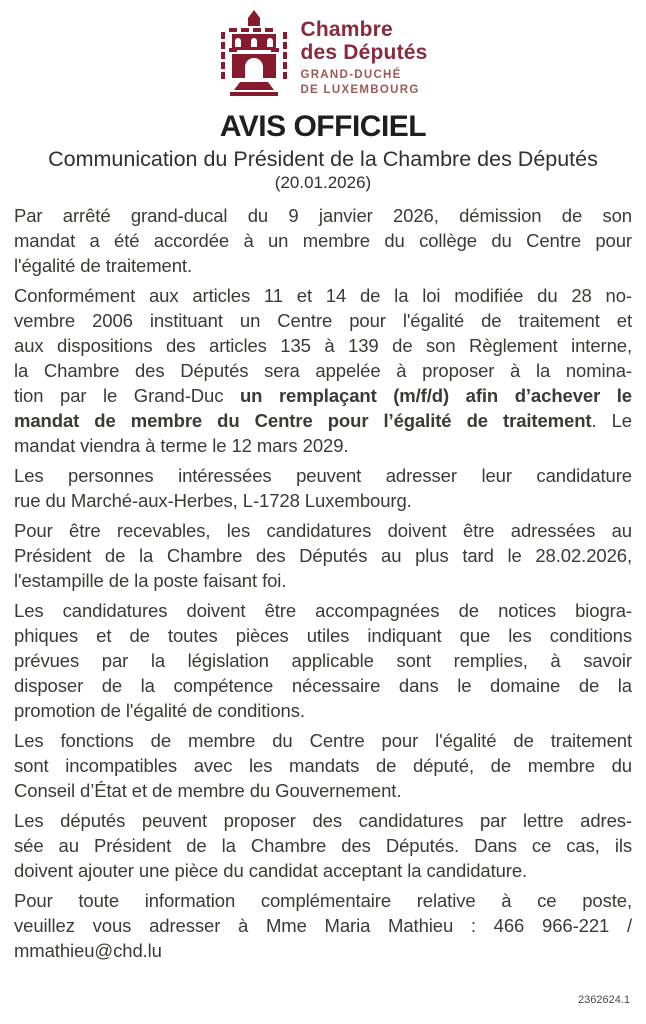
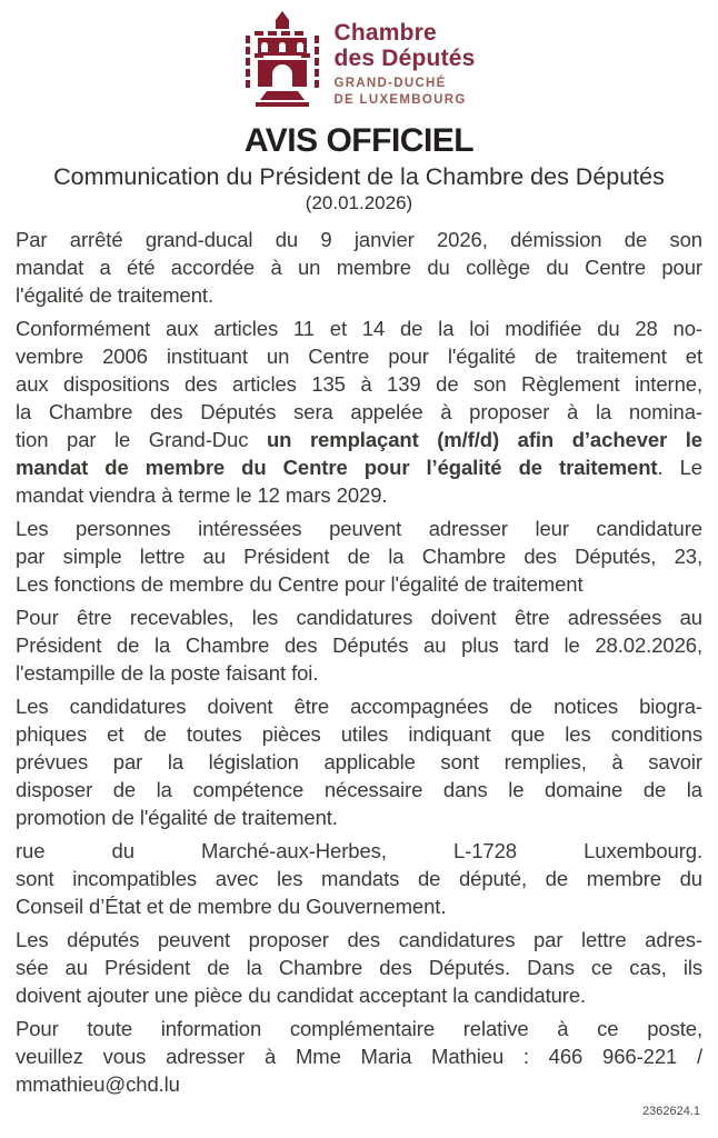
  Chambre
  des Députés
  GRAND-DUCHÉ
  DE LUXEMBOURG
  AVIS OFFICIEL
  Communication du Président de la Chambre des Députés
  (20.01.2026)
  Par arrêté grand-ducal du 9 janvier 2026, démission de son
  mandat a été accordée à un membre du collège du Centre pour
  l'égalité de traitement.
  Conformément aux articles 11 et 14 de la loi modifiée du 28 no-
  vembre 2006 instituant un Centre pour l'égalité de traitement et
  aux dispositions des articles 135 à 139 de son Règlement interne,
  la Chambre des Députés sera appelée à proposer à la nomina-
  tion par le Grand-Duc un remplaçant (m/f/d) afin d’achever le
  mandat de membre du Centre pour l’égalité de traitement. Le
  mandat viendra à terme le 12 mars 2029.
  Les personnes intéressées peuvent adresser leur candidature
+ par simple lettre au Président de la Chambre des Députés, 23,
- rue du Marché-aux-Herbes, L-1728 Luxembourg.
+ Les fonctions de membre du Centre pour l'égalité de traitement
  Pour être recevables, les candidatures doivent être adressées au
  Président de la Chambre des Députés au plus tard le 28.02.2026,
  l'estampille de la poste faisant foi.
  Les candidatures doivent être accompagnées de notices biogra-
  phiques et de toutes pièces utiles indiquant que les conditions
  prévues par la législation applicable sont remplies, à savoir
  disposer de la compétence nécessaire dans le domaine de la
- promotion de l'égalité de conditions.
+ promotion de l'égalité de traitement.
- Les fonctions de membre du Centre pour l'égalité de traitement
+ rue du Marché-aux-Herbes, L-1728 Luxembourg.
  sont incompatibles avec les mandats de député, de membre du
  Conseil d’État et de membre du Gouvernement.
  Les députés peuvent proposer des candidatures par lettre adres-
  sée au Président de la Chambre des Députés. Dans ce cas, ils
  doivent ajouter une pièce du candidat acceptant la candidature.
  Pour toute information complémentaire relative à ce poste,
  veuillez vous adresser à Mme Maria Mathieu : 466 966-221 /
  mmathieu@chd.lu
  2362624.1
